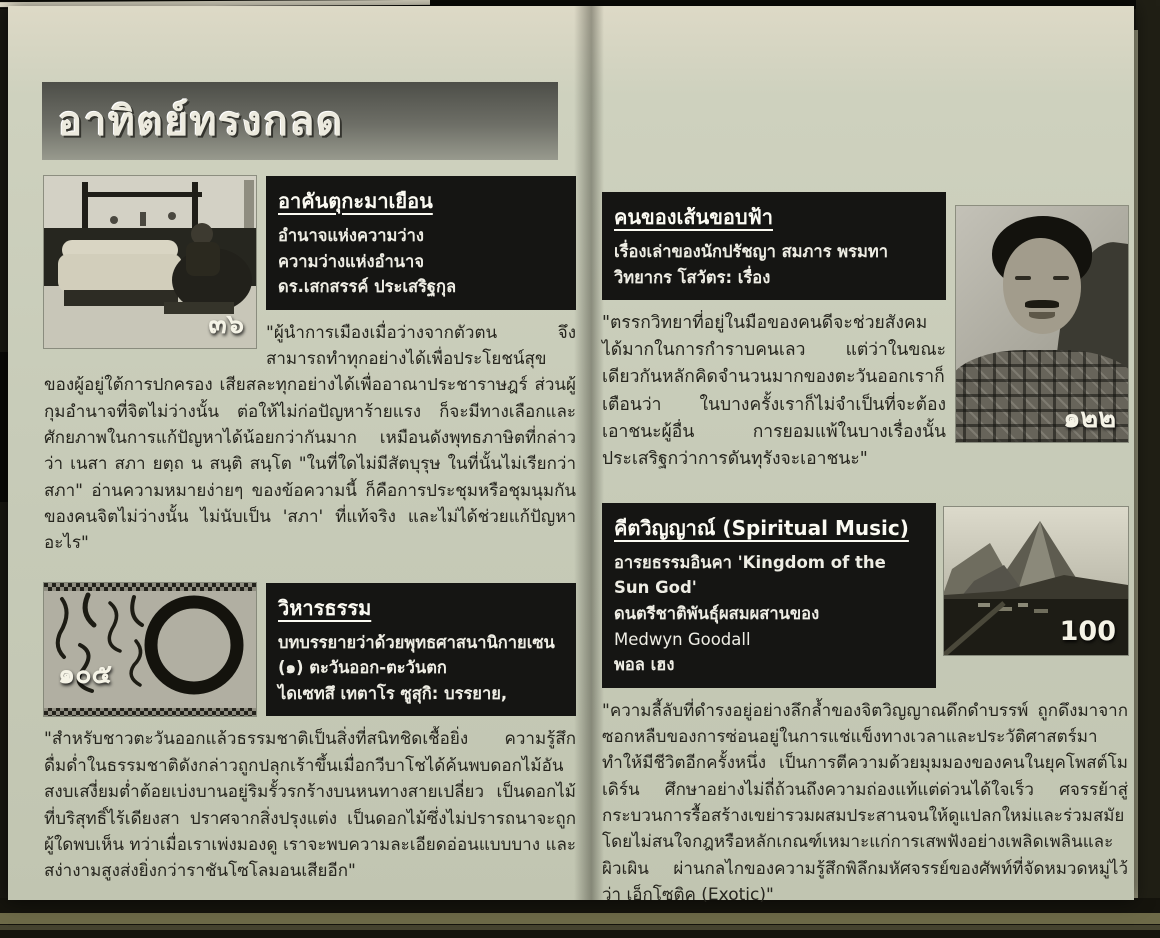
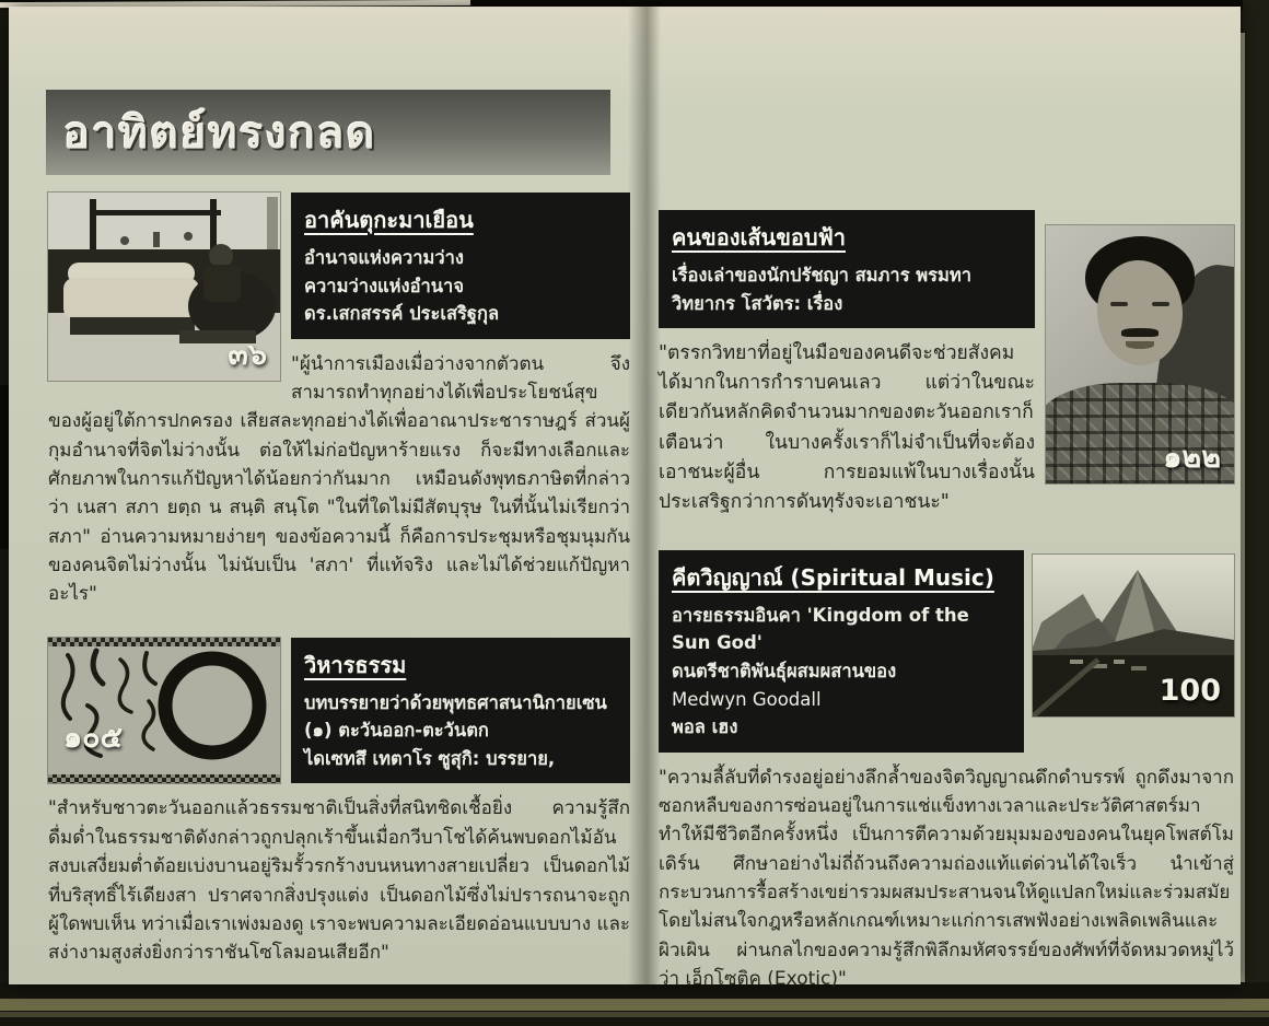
  อาทิตย์ทรงกลด
  ๓๖
  อาคันตุกะมาเยือน
  อำนาจแห่งความว่าง
  ความว่างแห่งอำนาจ
  ดร.เสกสรรค์ ประเสริฐกุล
  "ผู้นำการเมืองเมื่อว่างจากตัวตน จึงสามารถทำทุกอย่างได้เพื่อประโยชน์สุข ของผู้อยู่ใต้การปกครอง เสียสละทุกอย่างได้เพื่ออาณาประชาราษฎร์ ส่วนผู้กุมอำนาจที่จิตไม่ว่างนั้น ต่อให้ไม่ก่อปัญหาร้ายแรง ก็จะมีทางเลือกและศักยภาพในการแก้ปัญหาได้น้อยกว่ากันมาก เหมือนดังพุทธภาษิตที่กล่าวว่า เนสา สภา ยตฺถ น สนฺติ สนฺโต "ในที่ใดไม่มีสัตบุรุษ ในที่นั้นไม่เรียกว่าสภา" อ่านความหมายง่ายๆ ของข้อความนี้ ก็คือการประชุมหรือชุมนุมกันของคนจิตไม่ว่างนั้น ไม่นับเป็น 'สภา' ที่แท้จริง และไม่ได้ช่วยแก้ปัญหาอะไร"
  ๑๐๕
  วิหารธรรม
  บทบรรยายว่าด้วยพุทธศาสนานิกายเซน
  (๑) ตะวันออก-ตะวันตก
  ไดเซทสึ เทตาโร ซูสุกิ: บรรยาย,
  "สำหรับชาวตะวันออกแล้วธรรมชาติเป็นสิ่งที่สนิทชิดเชื้อยิ่ง ความรู้สึกดื่มด่ำในธรรมชาติดังกล่าวถูกปลุกเร้าขึ้นเมื่อกวีบาโชได้ค้นพบดอกไม้อันสงบเสงี่ยมต่ำต้อยเบ่งบานอยู่ริมรั้วรกร้างบนหนทางสายเปลี่ยว เป็นดอกไม้ที่บริสุทธิ์ไร้เดียงสา ปราศจากสิ่งปรุงแต่ง เป็นดอกไม้ซึ่งไม่ปรารถนาจะถูกผู้ใดพบเห็น ทว่าเมื่อเราเพ่งมองดู เราจะพบความละเอียดอ่อนแบบบาง และสง่างามสูงส่งยิ่งกว่าราชันโซโลมอนเสียอีก"
  ๑๒๒
  คนของเส้นขอบฟ้า
  เรื่องเล่าของนักปรัชญา สมภาร พรมทา
  วิทยากร โสวัตร: เรื่อง
  "ตรรกวิทยาที่อยู่ในมือของคนดีจะช่วยสังคมได้มากในการกำราบคนเลว แต่ว่าในขณะเดียวกันหลักคิดจำนวนมากของตะวันออกเราก็เตือนว่า ในบางครั้งเราก็ไม่จำเป็นที่จะต้องเอาชนะผู้อื่น การยอมแพ้ในบางเรื่องนั้นประเสริฐกว่าการดันทุรังจะเอาชนะ"
  100
  คีตวิญญาณ์ (Spiritual Music)
  อารยธรรมอินคา 'Kingdom of the Sun God'
  ดนตรีชาติพันธุ์ผสมผสานของ
  Medwyn Goodall
  พอล เฮง
- "ความลี้ลับที่ดำรงอยู่อย่างลึกล้ำของจิตวิญญาณดึกดำบรรพ์ ถูกดึงมาจากซอกหลืบของการซ่อนอยู่ในการแช่แข็งทางเวลาและประวัติศาสตร์มาทำให้มีชีวิตอีกครั้งหนึ่ง เป็นการตีความด้วยมุมมองของคนในยุคโพสต์โมเดิร์น ศึกษาอย่างไม่ถี่ถ้วนถึงความถ่องแท้แต่ด่วนได้ใจเร็ว ศจรรย้าสู่กระบวนการรื้อสร้างเขย่ารวมผสมประสานจนให้ดูแปลกใหม่และร่วมสมัยโดยไม่สนใจกฎหรือหลักเกณฑ์เหมาะแก่การเสพฟังอย่างเพลิดเพลินและผิวเผิน ผ่านกลไกของความรู้สึกพิลึกมหัศจรรย์ของศัพท์ที่จัดหมวดหมู่ไว้ว่า เอ็กโซติค (Exotic)"
+ "ความลี้ลับที่ดำรงอยู่อย่างลึกล้ำของจิตวิญญาณดึกดำบรรพ์ ถูกดึงมาจากซอกหลืบของการซ่อนอยู่ในการแช่แข็งทางเวลาและประวัติศาสตร์มาทำให้มีชีวิตอีกครั้งหนึ่ง เป็นการตีความด้วยมุมมองของคนในยุคโพสต์โมเดิร์น ศึกษาอย่างไม่ถี่ถ้วนถึงความถ่องแท้แต่ด่วนได้ใจเร็ว นำเข้าสู่กระบวนการรื้อสร้างเขย่ารวมผสมประสานจนให้ดูแปลกใหม่และร่วมสมัยโดยไม่สนใจกฎหรือหลักเกณฑ์เหมาะแก่การเสพฟังอย่างเพลิดเพลินและผิวเผิน ผ่านกลไกของความรู้สึกพิลึกมหัศจรรย์ของศัพท์ที่จัดหมวดหมู่ไว้ว่า เอ็กโซติค (Exotic)"
